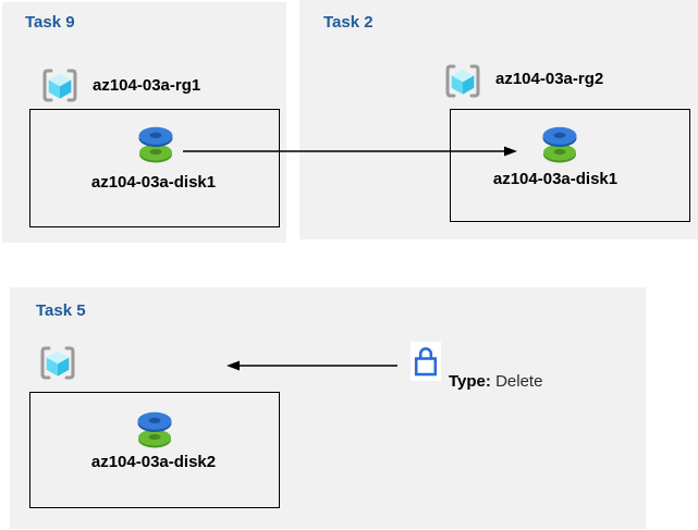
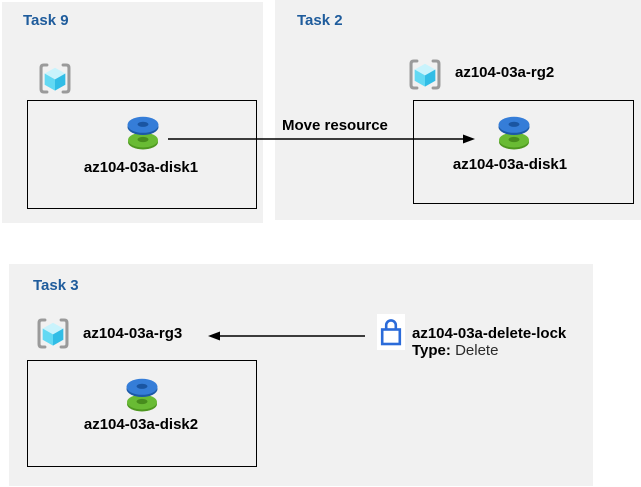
  Task 9
- az104-03a-rg1
  az104-03a-disk1
  Task 2
  az104-03a-rg2
  az104-03a-disk1
+ Move resource
- Task 5
+ Task 3
+ az104-03a-rg3
+ az104-03a-delete-lock
  Type: Delete
  az104-03a-disk2
